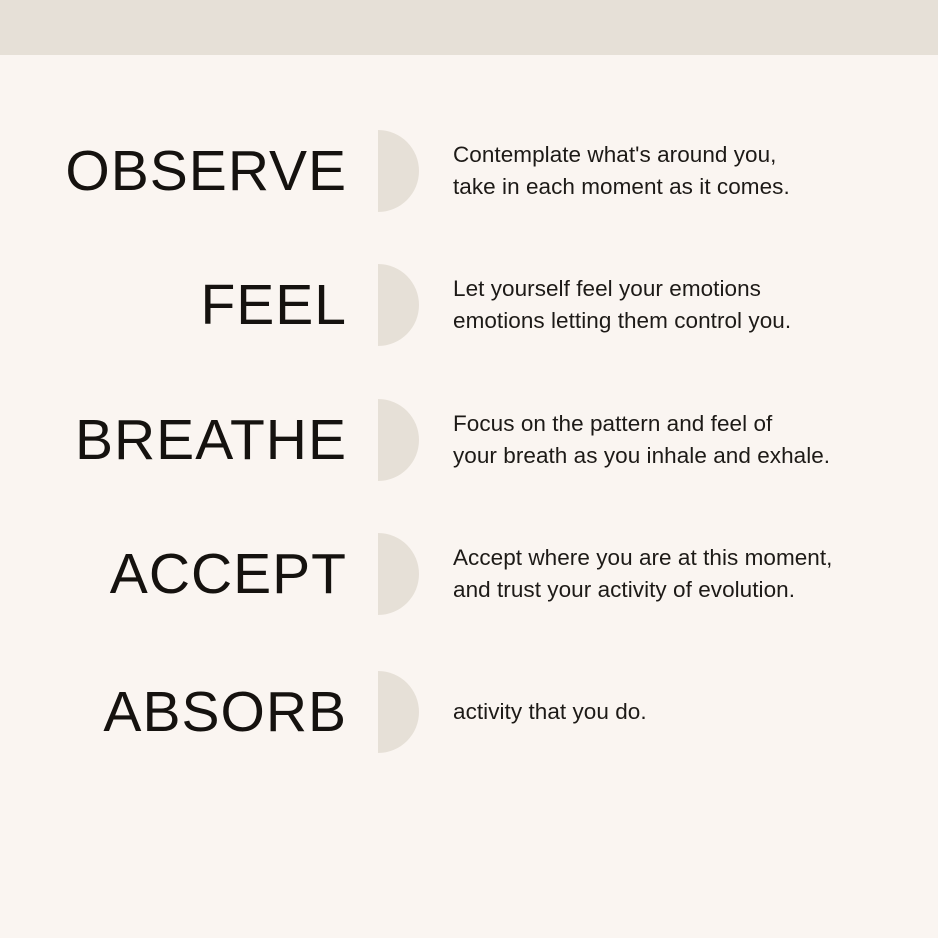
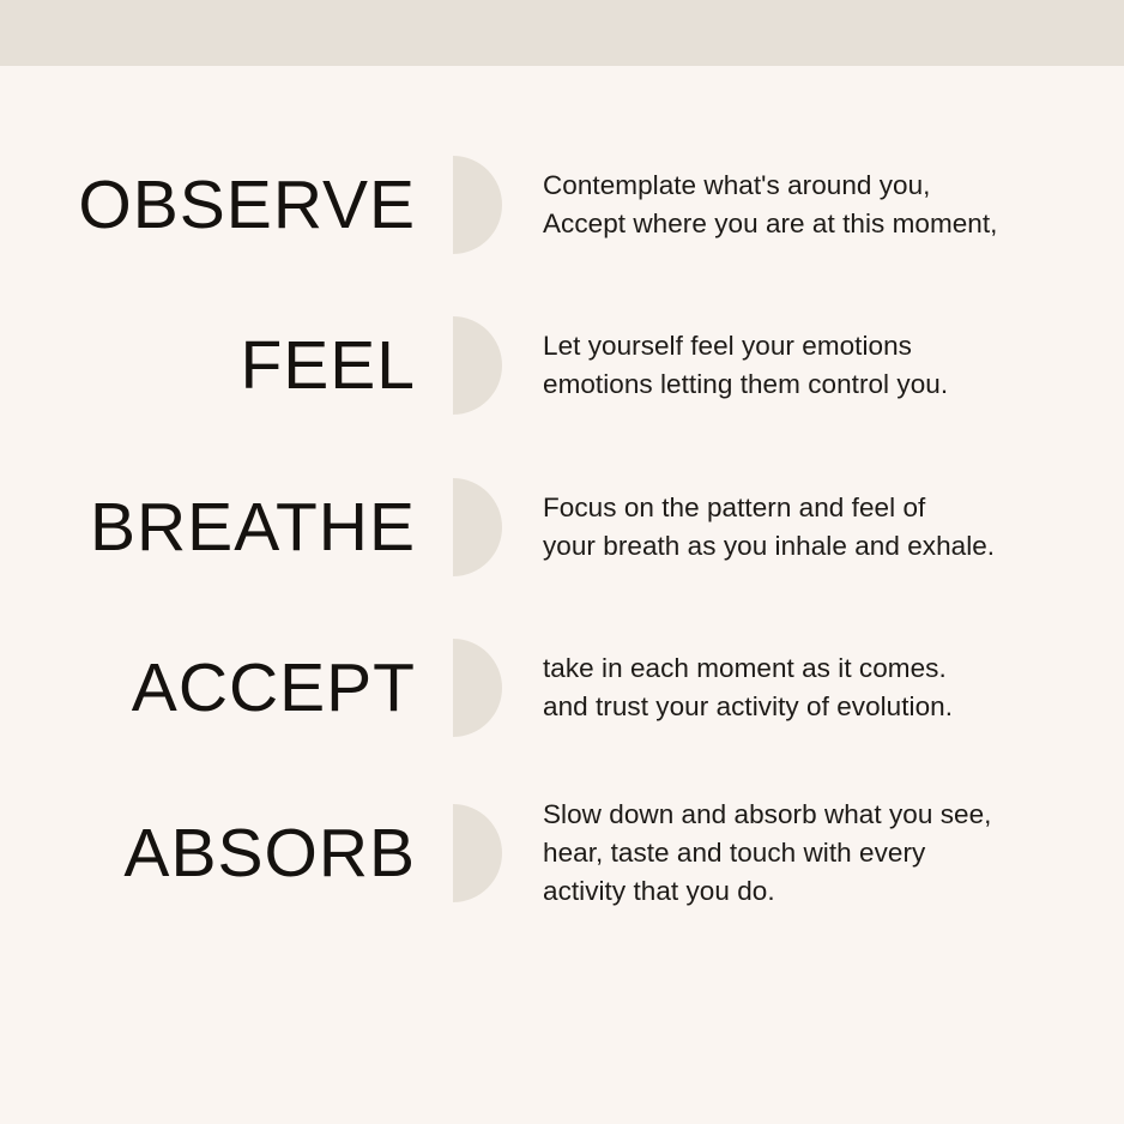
  OBSERVE
  Contemplate what's around you,
- take in each moment as it comes.
+ Accept where you are at this moment,
  FEEL
  Let yourself feel your emotions
  emotions letting them control you.
  BREATHE
  Focus on the pattern and feel of
  your breath as you inhale and exhale.
  ACCEPT
- Accept where you are at this moment,
+ take in each moment as it comes.
  and trust your activity of evolution.
  ABSORB
+ Slow down and absorb what you see,
+ hear, taste and touch with every
  activity that you do.
